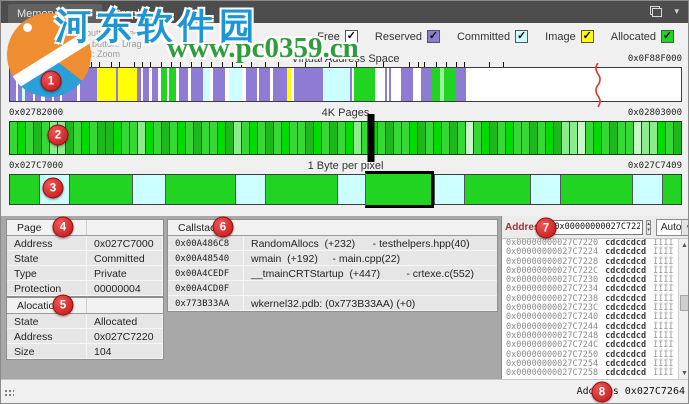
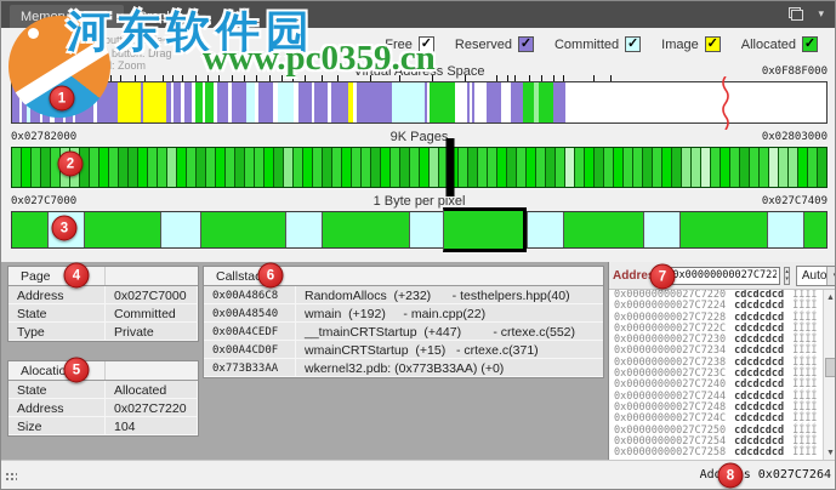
  MemView
  ×
  Graph
  ▾
  Free
  ✓
  Reserved
  ✓
  Committed
  ✓
  Image
  ✓
  Allocated
  ✓
  Virtual Address Space
  0x0F88F000
  0x02782000
- 4K Pages
+ 9K Pages
  0x02803000
  0x027C7000
  1 Byte per pixel
  0x027C7409
  Page
  Address
  0x027C7000
  State
  Committed
  Type
  Private
- Protection
- 00000004
  Alocatio
  State
  Allocated
  Address
  0x027C7220
  Size
  104
  Callsta
  0x00A486C8
  RandomAllocs (+232) - testhelpers.hpp(40)
  0x00A48540
  wmain (+192) - main.cpp(22)
  0x00A4CEDF
  __tmainCRTStartup (+447) - crtexe.c(552)
  0x00A4CD0F
+ wmainCRTStartup (+15) - crtexe.c(371)
  0x773B33AA
  wkernel32.pdb: (0x773B33AA) (+0)
  0x00000000027C722
  Auto
  0x00000000027C7220 cdcdcdcd ÍÍÍÍ
  0x00000000027C7224 cdcdcdcd ÍÍÍÍ
  0x00000000027C7228 cdcdcdcd ÍÍÍÍ
  0x00000000027C722C cdcdcdcd ÍÍÍÍ
  0x00000000027C7230 cdcdcdcd ÍÍÍÍ
  0x00000000027C7234 cdcdcdcd ÍÍÍÍ
  0x00000000027C7238 cdcdcdcd ÍÍÍÍ
  0x00000000027C723C cdcdcdcd ÍÍÍÍ
  0x00000000027C7240 cdcdcdcd ÍÍÍÍ
  0x00000000027C7244 cdcdcdcd ÍÍÍÍ
  0x00000000027C7248 cdcdcdcd ÍÍÍÍ
  0x00000000027C724C cdcdcdcd ÍÍÍÍ
  0x00000000027C7250 cdcdcdcd ÍÍÍÍ
  0x00000000027C7254 cdcdcdcd ÍÍÍÍ
  0x00000000027C7258 cdcdcdcd ÍÍÍÍ
  Ads 0x027C7264
  1
  2
  3
  4
  5
  6
  7
  8
  河东软件园
  www.pc0359.cn
